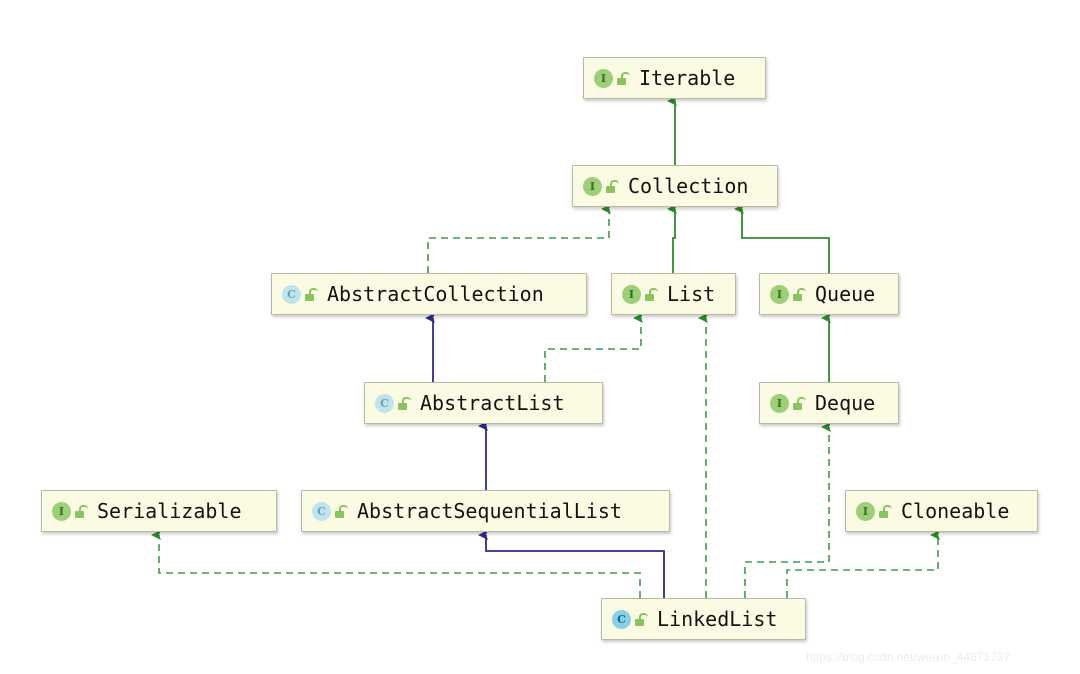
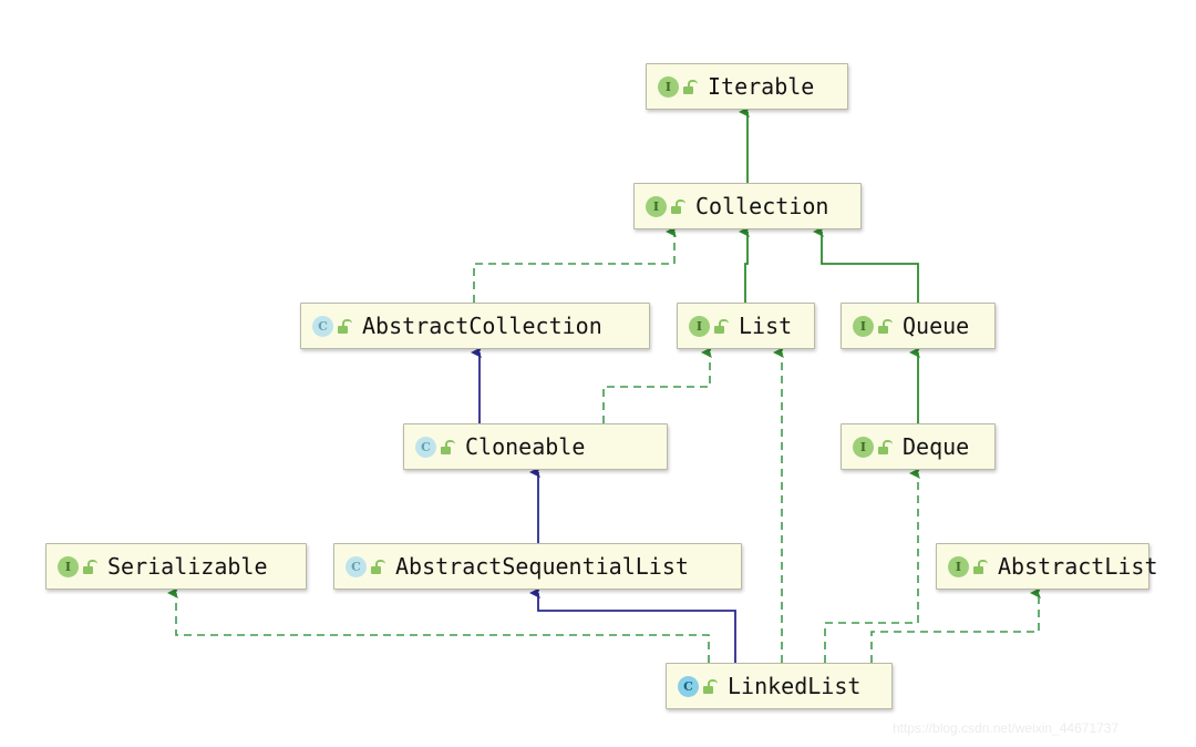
  I
  Iterable
  I
  Collection
  C
  AbstractCollection
  I
  List
  I
  Queue
  C
- AbstractList
+ Cloneable
  I
  Deque
  I
  Serializable
  C
  AbstractSequentialList
  I
- Cloneable
+ AbstractList
  C
  LinkedList
